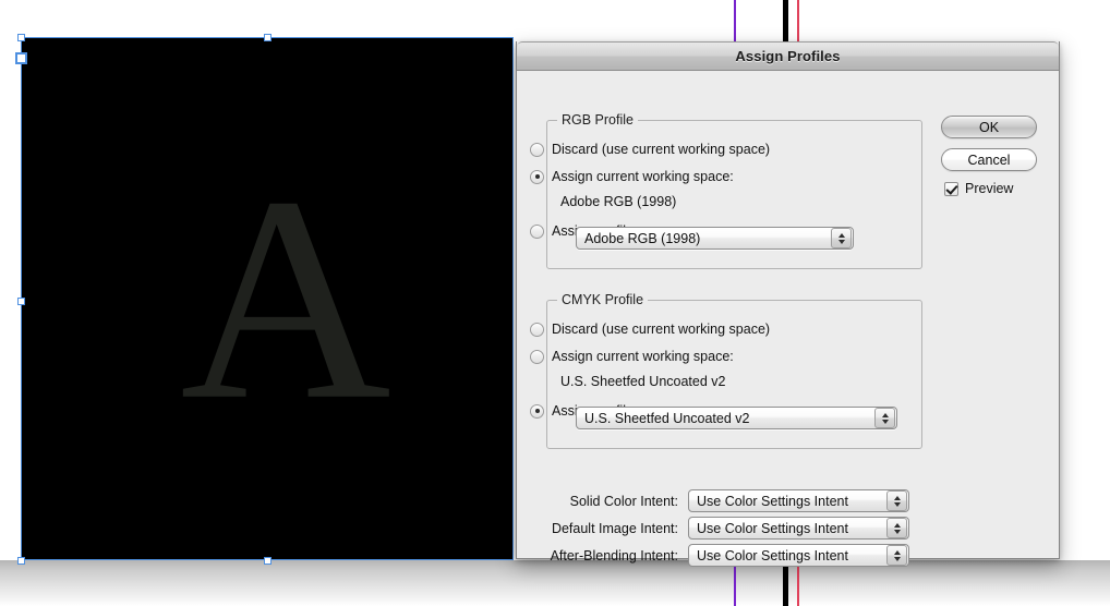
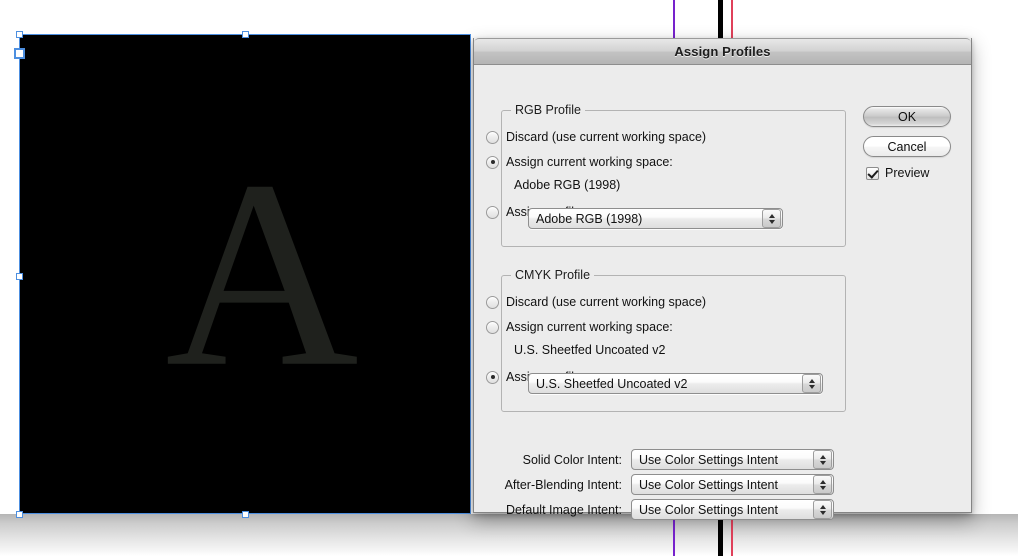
  A
  Assign Profiles
  RGB Profile
  Discard (use current working space)
  Assign current working space:
  Adobe RGB (1998)
  Adobe RGB (1998)
  CMYK Profile
  Discard (use current working space)
  Assign current working space:
  U.S. Sheetfed Uncoated v2
  U.S. Sheetfed Uncoated v2
  Solid Color Intent:
  Use Color Settings Intent
- Default Image Intent:
+ After-Blending Intent:
  Use Color Settings Intent
- After-Blending Intent:
+ Default Image Intent:
  Use Color Settings Intent
  OK
  Cancel
  Preview
